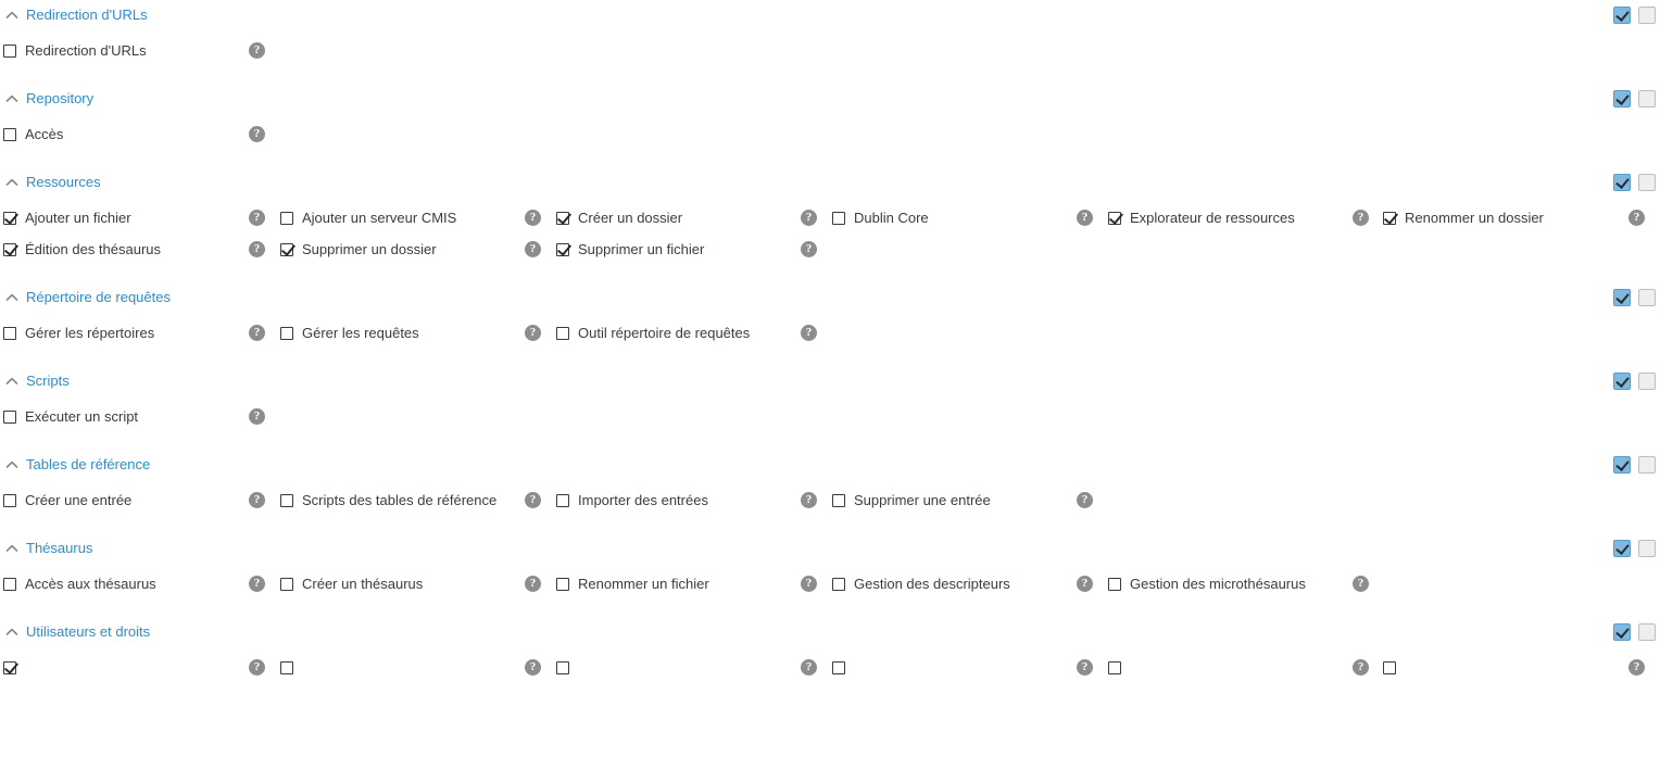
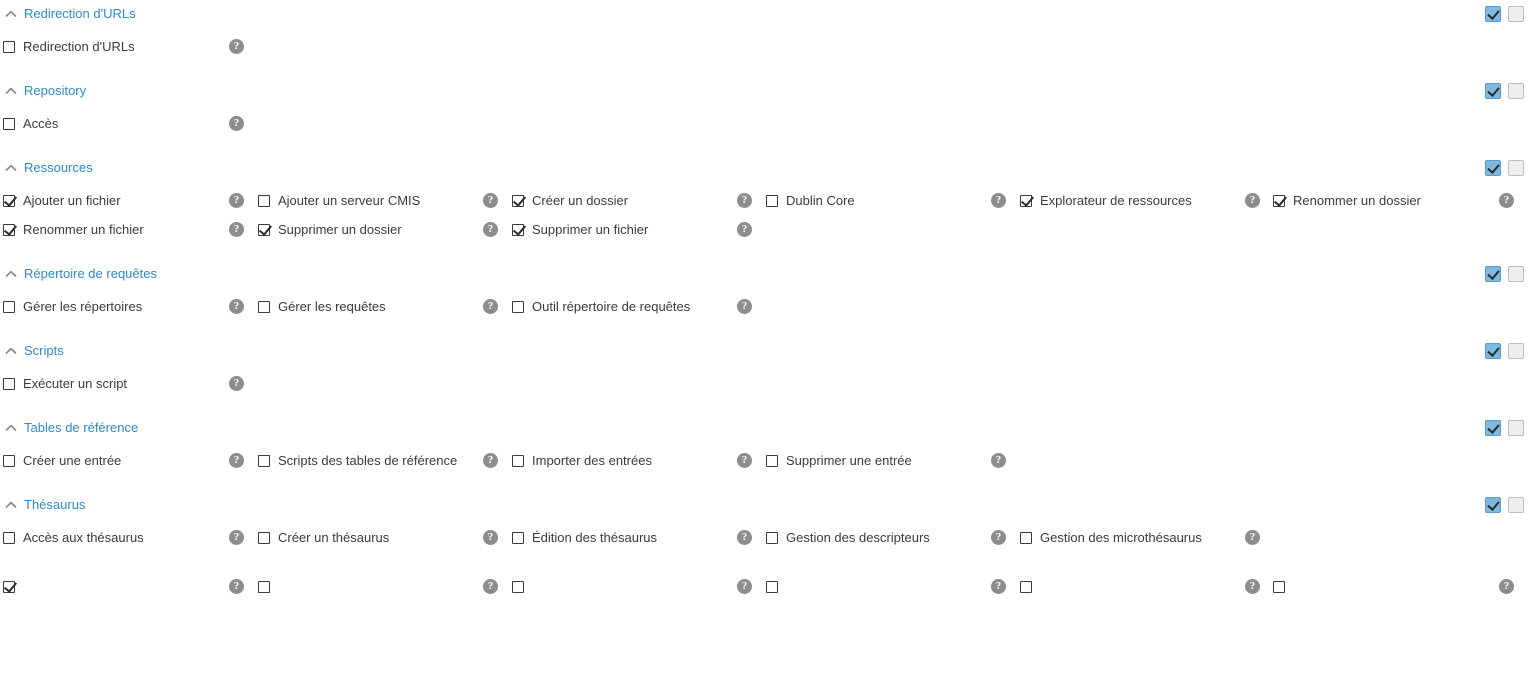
  Redirection d'URLs
  Redirection d'URLs
  ?
  Repository
  Accès
  ?
  Ressources
  Ajouter un fichier
  ?
  Ajouter un serveur CMIS
  ?
  Créer un dossier
  ?
  Dublin Core
  ?
  Explorateur de ressources
  ?
  Renommer un dossier
  ?
- Édition des thésaurus
+ Renommer un fichier
  ?
  Supprimer un dossier
  ?
  Supprimer un fichier
  ?
  Répertoire de requêtes
  Gérer les répertoires
  ?
  Gérer les requêtes
  ?
  Outil répertoire de requêtes
  ?
  Scripts
  Exécuter un script
  ?
  Tables de référence
  Créer une entrée
  ?
  Scripts des tables de référence
  ?
  Importer des entrées
  ?
  Supprimer une entrée
  ?
  Thésaurus
  Accès aux thésaurus
  ?
  Créer un thésaurus
  ?
- Renommer un fichier
+ Édition des thésaurus
  ?
  Gestion des descripteurs
  ?
  Gestion des microthésaurus
  ?
- Utilisateurs et droits
  ?
  ?
  ?
  ?
  ?
  ?
